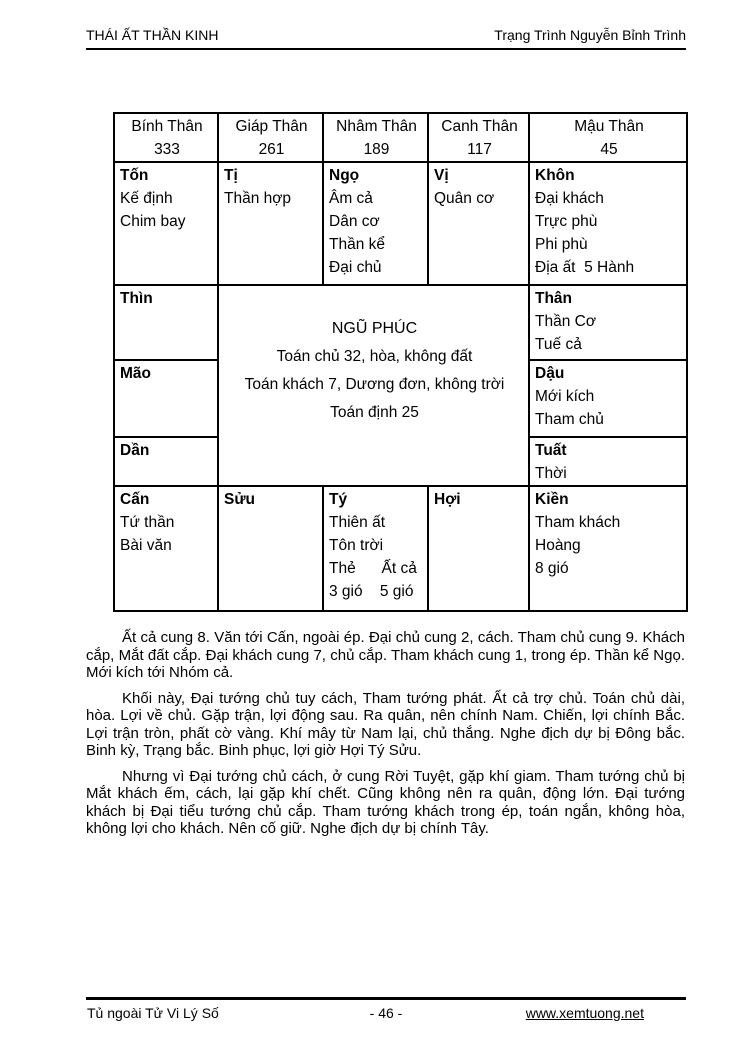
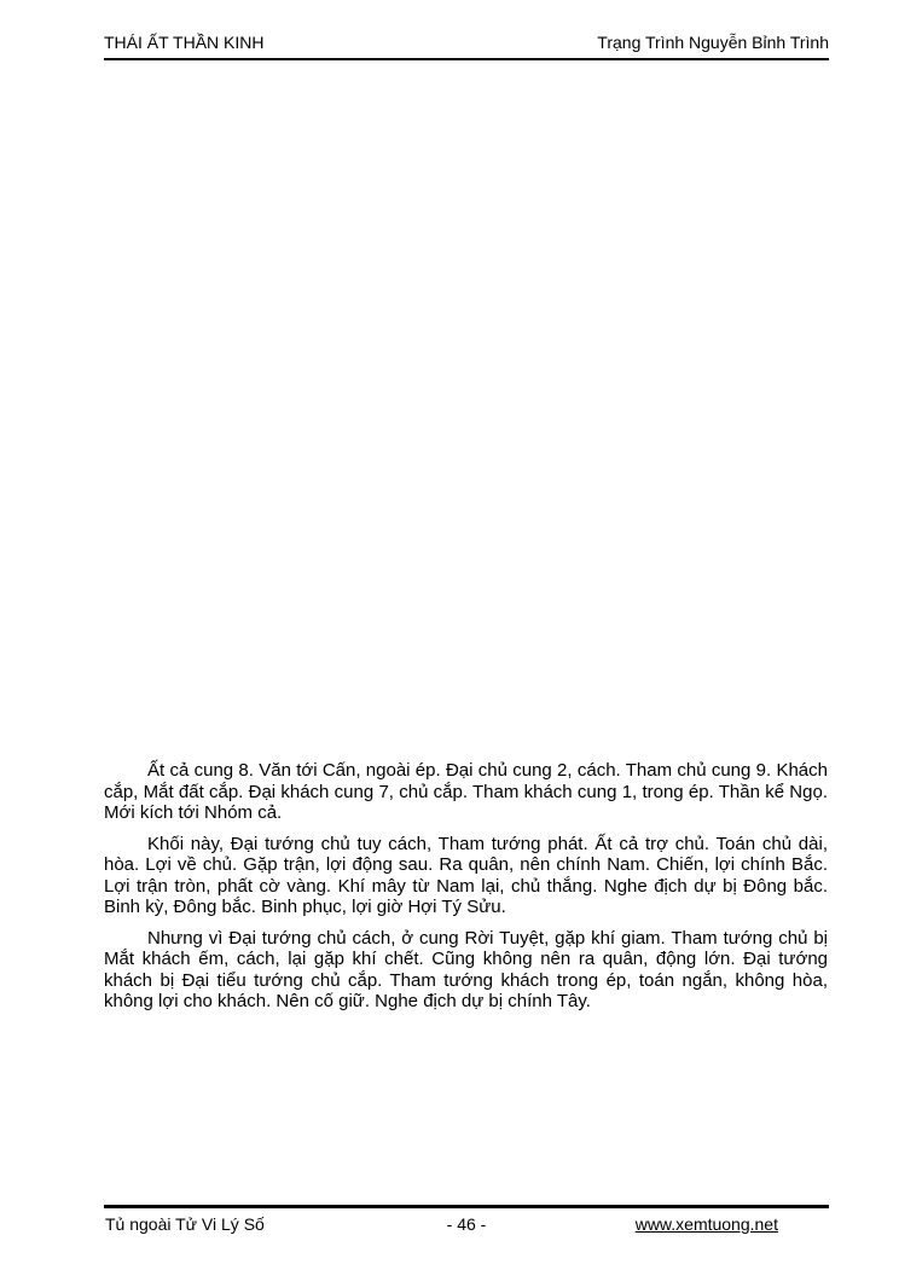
  THÁI ẤT THẦN KINH
  Trạng Trình Nguyễn Bỉnh Trình
- Bính Thân 333	Giáp Thân 261	Nhâm Thân 189	Canh Thân 117	Mậu Thân 45
- Tốn Kế định Chim bay	Tị Thần hợp	Ngọ Âm cả Dân cơ Thần kể Đại chủ	Vị Quân cơ	Khôn Đại khách Trực phù Phi phù Địa ất 5 Hành
- Thìn	NGŨ PHÚC Toán chủ 32, hòa, không đất Toán khách 7, Dương đơn, không trời Toán định 25	Thân Thần Cơ Tuế cả
- Mão	Dậu Mới kích Tham chủ
- Dần	Tuất Thời
- Cấn Tứ thần Bài văn	Sửu	Tý Thiên ất Tôn trời Thẻ Ất cả 3 gió 5 gió	Hợi	Kiền Tham khách Hoàng 8 gió
  Ất cả cung 8. Văn tới Cấn, ngoài ép. Đại chủ cung 2, cách. Tham chủ cung 9. Khách cắp, Mắt đất cắp. Đại khách cung 7, chủ cắp. Tham khách cung 1, trong ép. Thần kể Ngọ. Mới kích tới Nhóm cả.
- Khối này, Đại tướng chủ tuy cách, Tham tướng phát. Ất cả trợ chủ. Toán chủ dài, hòa. Lợi về chủ. Gặp trận, lợi động sau. Ra quân, nên chính Nam. Chiến, lợi chính Bắc. Lợi trận tròn, phất cờ vàng. Khí mây từ Nam lại, chủ thắng. Nghe địch dự bị Đông bắc. Binh kỳ, Trạng bắc. Binh phục, lợi giờ Hợi Tý Sửu.
+ Khối này, Đại tướng chủ tuy cách, Tham tướng phát. Ất cả trợ chủ. Toán chủ dài, hòa. Lợi về chủ. Gặp trận, lợi động sau. Ra quân, nên chính Nam. Chiến, lợi chính Bắc. Lợi trận tròn, phất cờ vàng. Khí mây từ Nam lại, chủ thắng. Nghe địch dự bị Đông bắc. Binh kỳ, Đông bắc. Binh phục, lợi giờ Hợi Tý Sửu.
  Nhưng vì Đại tướng chủ cách, ở cung Rời Tuyệt, gặp khí giam. Tham tướng chủ bị Mắt khách ếm, cách, lại gặp khí chết. Cũng không nên ra quân, động lớn. Đại tướng khách bị Đại tiểu tướng chủ cắp. Tham tướng khách trong ép, toán ngắn, không hòa, không lợi cho khách. Nên cố giữ. Nghe địch dự bị chính Tây.
  Tủ ngoài Tử Vi Lý Số
  - 46 -
  www.xemtuong.net
